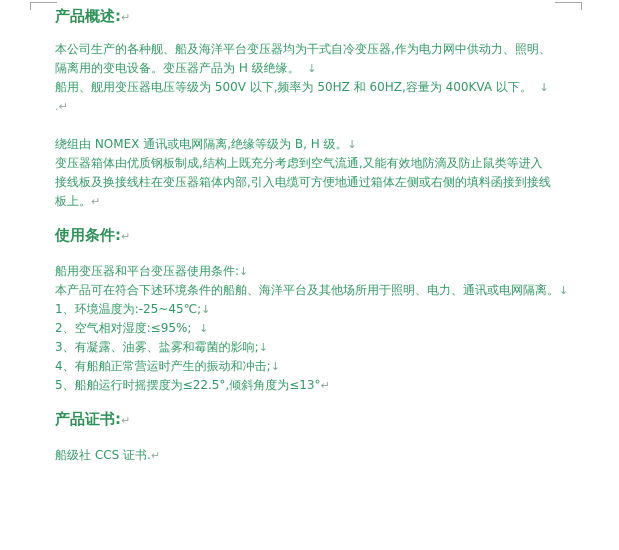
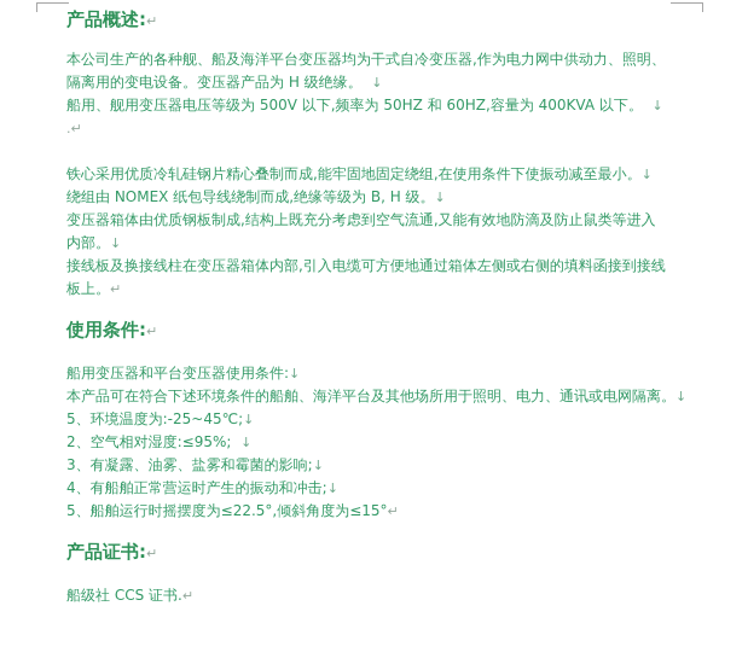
  产品概述:↵
  本公司生产的各种舰、船及海洋平台变压器均为干式自冷变压器,作为电力网中供动力、照明、
  隔离用的变电设备。变压器产品为 H 级绝缘。 ↓
  船用、舰用变压器电压等级为 500V 以下,频率为 50HZ 和 60HZ,容量为 400KVA 以下。 ↓
  .↵
+ 铁心采用优质冷轧硅钢片精心叠制而成,能牢固地固定绕组,在使用条件下使振动减至最小。↓
- 绕组由 NOMEX 通讯或电网隔离,绝缘等级为 B, H 级。↓
+ 绕组由 NOMEX 纸包导线绕制而成,绝缘等级为 B, H 级。↓
  变压器箱体由优质钢板制成,结构上既充分考虑到空气流通,又能有效地防滴及防止鼠类等进入
+ 内部。↓
  接线板及换接线柱在变压器箱体内部,引入电缆可方便地通过箱体左侧或右侧的填料函接到接线
  板上。↵
  使用条件:↵
  船用变压器和平台变压器使用条件:↓
  本产品可在符合下述环境条件的船舶、海洋平台及其他场所用于照明、电力、通讯或电网隔离。↓
- 1、环境温度为:-25~45℃;↓
+ 5、环境温度为:-25~45℃;↓
  2、空气相对湿度:≤95%; ↓
  3、有凝露、油雾、盐雾和霉菌的影响;↓
  4、有船舶正常营运时产生的振动和冲击;↓
- 5、船舶运行时摇摆度为≤22.5°,倾斜角度为≤13°↵
+ 5、船舶运行时摇摆度为≤22.5°,倾斜角度为≤15°↵
  产品证书:↵
  船级社 CCS 证书.↵
